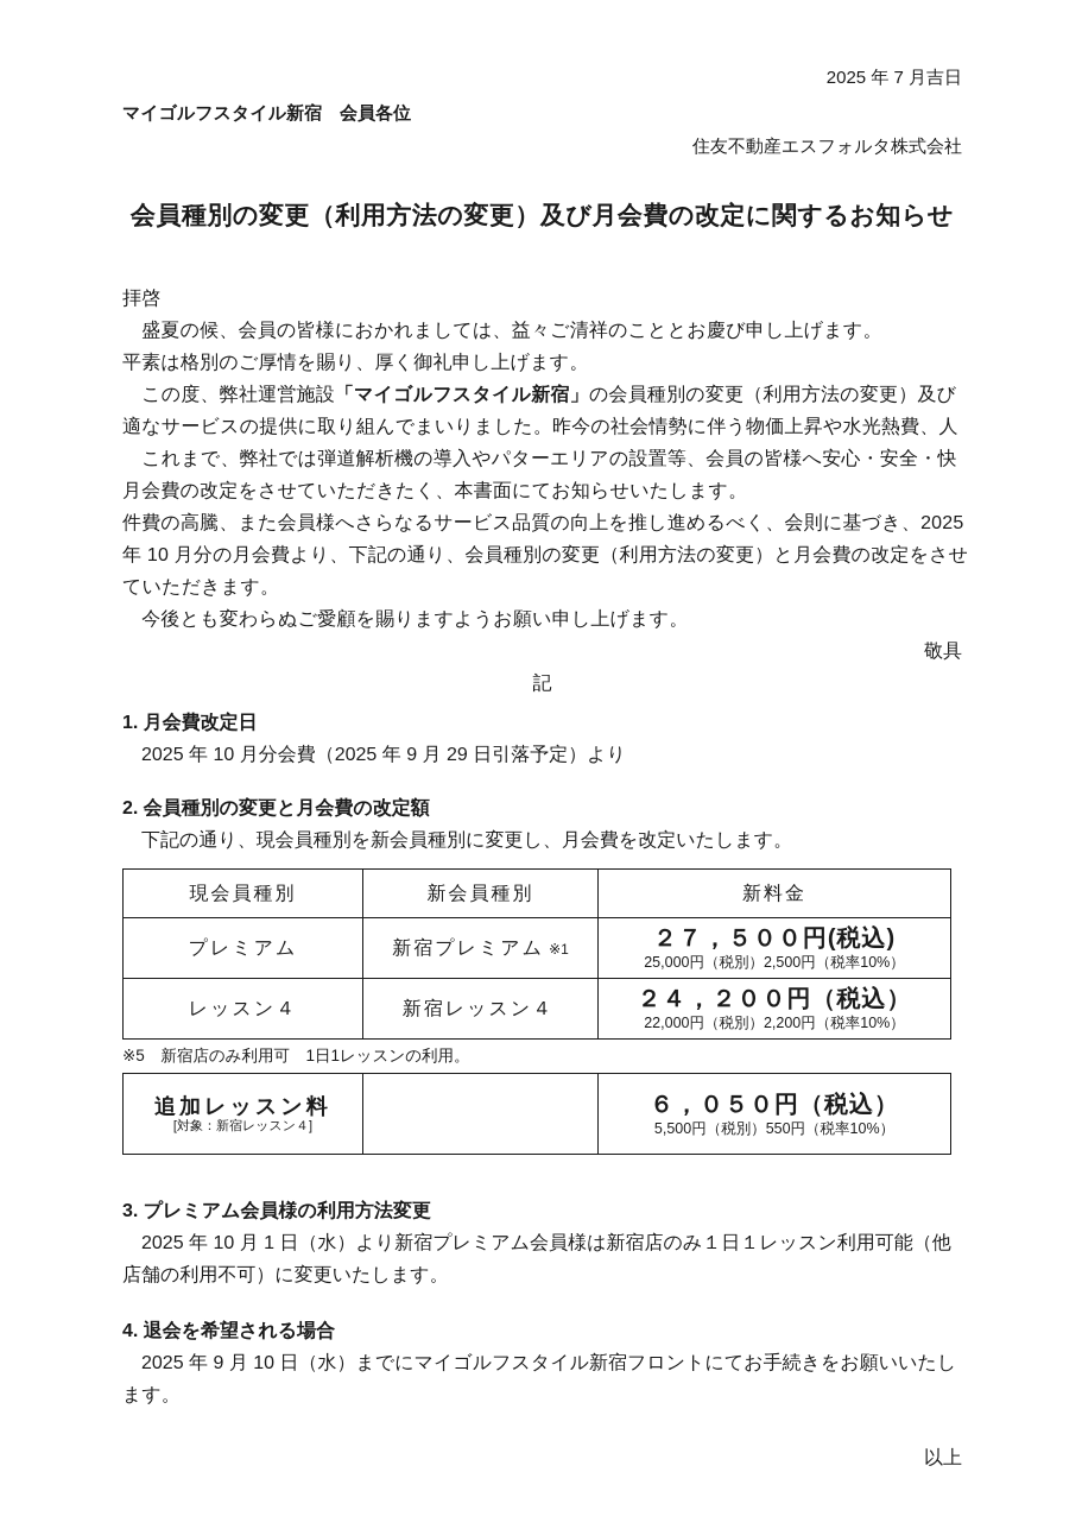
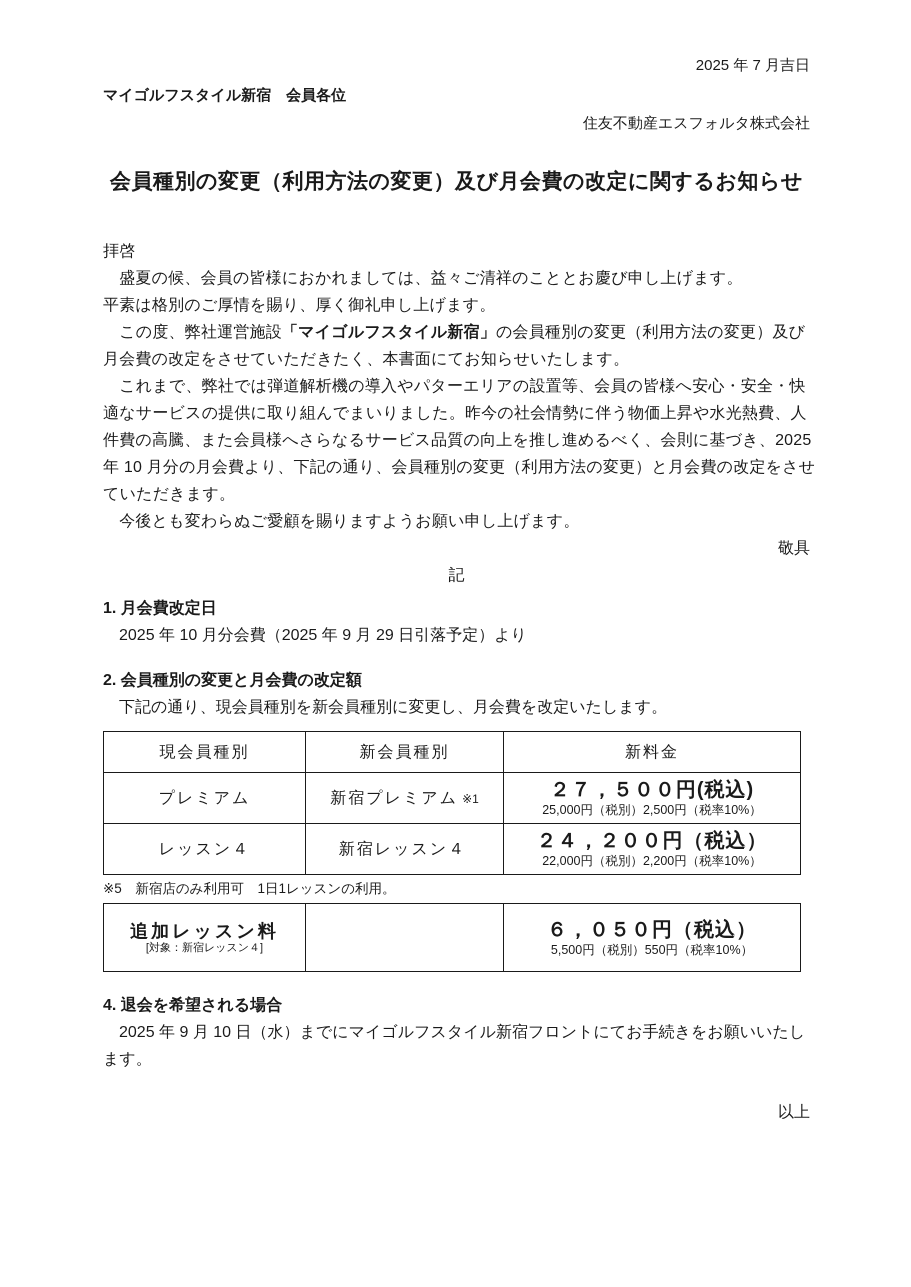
  2025 年 7 月吉日
  マイゴルフスタイル新宿 会員各位
  住友不動産エスフォルタ株式会社
  会員種別の変更（利用方法の変更）及び月会費の改定に関するお知らせ
  拝啓
  盛夏の候、会員の皆様におかれましては、益々ご清祥のこととお慶び申し上げます。
  平素は格別のご厚情を賜り、厚く御礼申し上げます。
  この度、弊社運営施設「マイゴルフスタイル新宿」の会員種別の変更（利用方法の変更）及び
- 適なサービスの提供に取り組んでまいりました。昨今の社会情勢に伴う物価上昇や水光熱費、人
+ 月会費の改定をさせていただきたく、本書面にてお知らせいたします。
  これまで、弊社では弾道解析機の導入やパターエリアの設置等、会員の皆様へ安心・安全・快
- 月会費の改定をさせていただきたく、本書面にてお知らせいたします。
+ 適なサービスの提供に取り組んでまいりました。昨今の社会情勢に伴う物価上昇や水光熱費、人
  件費の高騰、また会員様へさらなるサービス品質の向上を推し進めるべく、会則に基づき、2025
  年 10 月分の月会費より、下記の通り、会員種別の変更（利用方法の変更）と月会費の改定をさせ
  ていただきます。
  今後とも変わらぬご愛顧を賜りますようお願い申し上げます。
  敬具
  記
  1. 月会費改定日
  2025 年 10 月分会費（2025 年 9 月 29 日引落予定）より
  2. 会員種別の変更と月会費の改定額
  下記の通り、現会員種別を新会員種別に変更し、月会費を改定いたします。
  現会員種別	新会員種別	新料金
  プレミアム	新宿プレミアム ※1	２７，５００円(税込) 25,000円（税別）2,500円（税率10%）
  レッスン４	新宿レッスン４	２４，２００円（税込） 22,000円（税別）2,200円（税率10%）
  ※5 新宿店のみ利用可 1日1レッスンの利用。
  追加レッスン料 [対象：新宿レッスン４]		６，０５０円（税込） 5,500円（税別）550円（税率10%）
- 3. プレミアム会員様の利用方法変更
- 2025 年 10 月 1 日（水）より新宿プレミアム会員様は新宿店のみ１日１レッスン利用可能（他
- 店舗の利用不可）に変更いたします。
  4. 退会を希望される場合
  2025 年 9 月 10 日（水）までにマイゴルフスタイル新宿フロントにてお手続きをお願いいたし
  ます。
  以上
